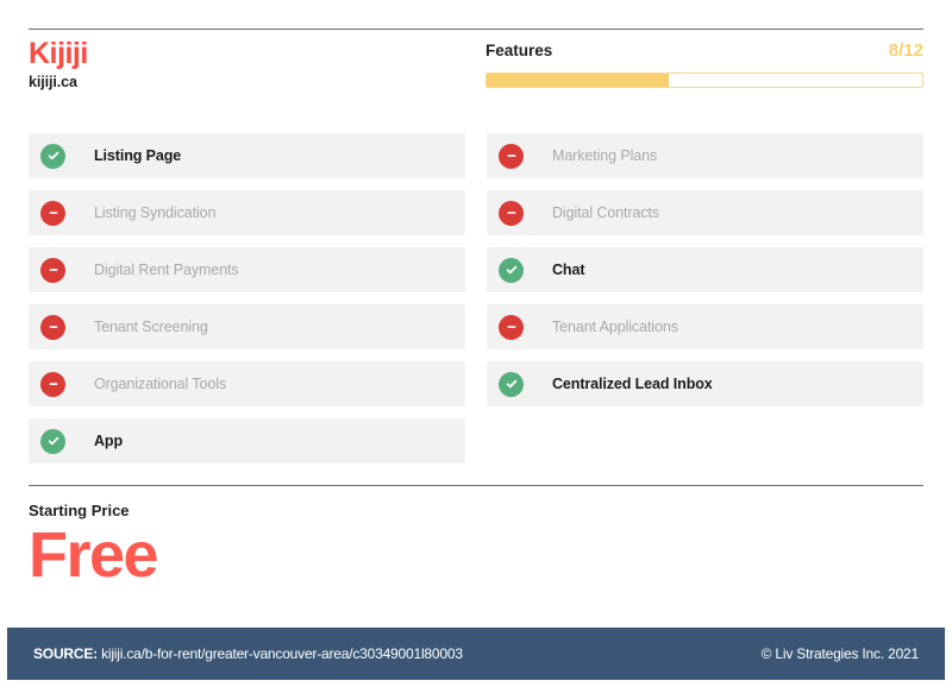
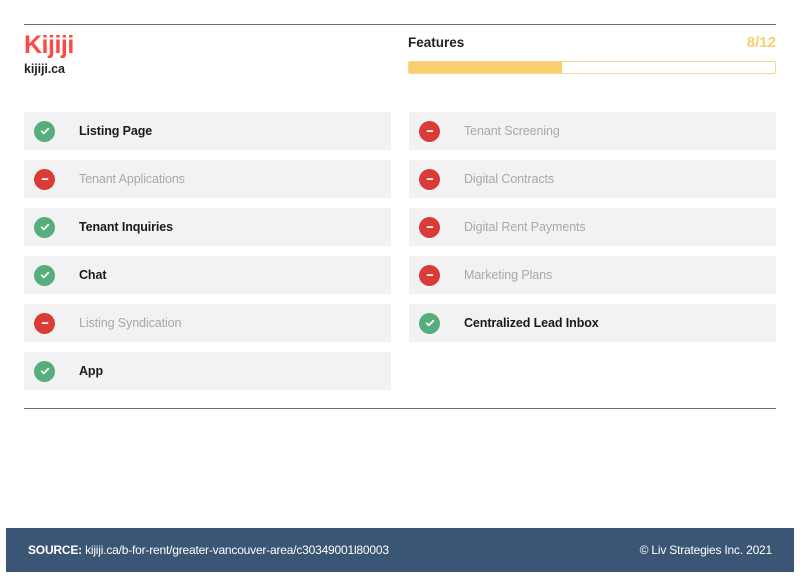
  Kijiji
  kijiji.ca
  Features
  8/12
  Listing Page
- Marketing Plans
+ Tenant Screening
- Listing Syndication
+ Tenant Applications
  Digital Contracts
+ Tenant Inquiries
  Digital Rent Payments
  Chat
- Tenant Screening
+ Marketing Plans
- Tenant Applications
+ Listing Syndication
- Organizational Tools
  Centralized Lead Inbox
  App
- Starting Price
- Free
  SOURCE: kijiji.ca/b-for-rent/greater-vancouver-area/c30349001l80003
  © Liv Strategies Inc. 2021
